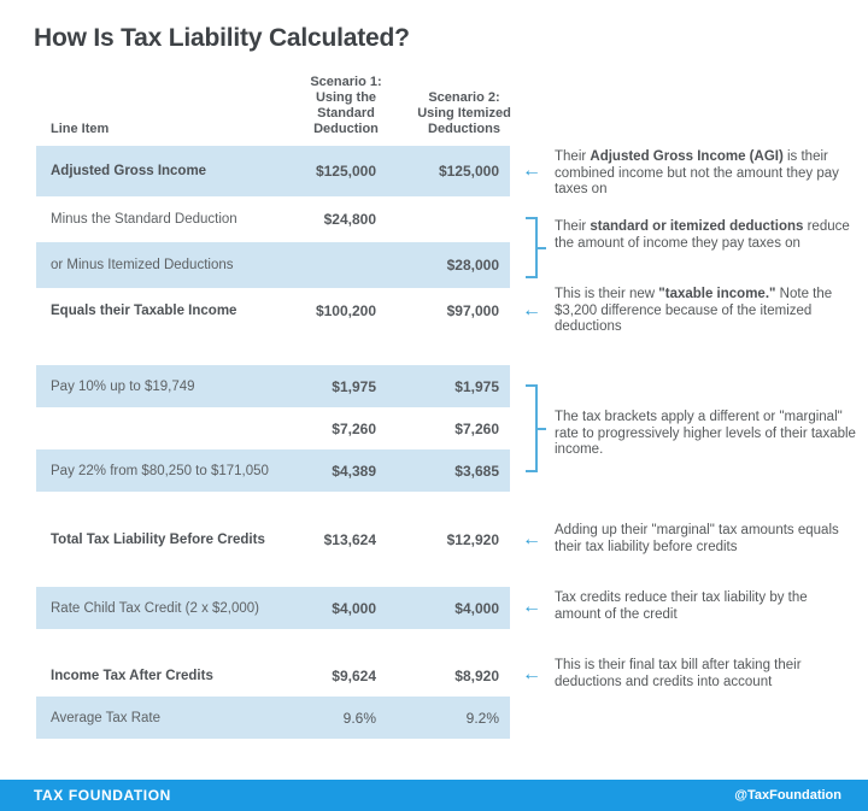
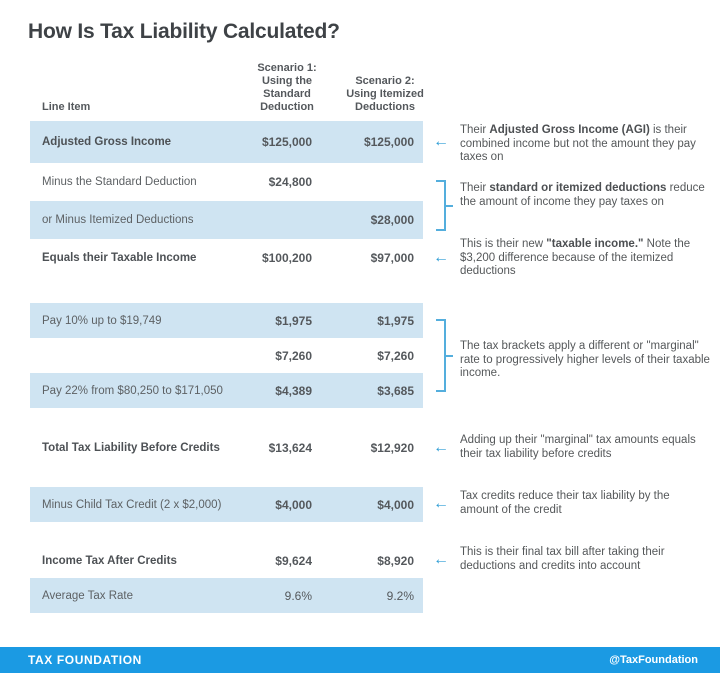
  How Is Tax Liability Calculated?
  Line Item
  Scenario 1:
  Using the
  Standard
  Deduction
  Scenario 2:
  Using Itemized
  Deductions
  Adjusted Gross Income
  $125,000
  $125,000
  Minus the Standard Deduction
  $24,800
  or Minus Itemized Deductions
  $28,000
  Equals their Taxable Income
  $100,200
  $97,000
  Pay 10% up to $19,749
  $1,975
  $1,975
  $7,260
  $7,260
  Pay 22% from $80,250 to $171,050
  $4,389
  $3,685
  Total Tax Liability Before Credits
  $13,624
  $12,920
- Rate Child Tax Credit (2 x $2,000)
+ Minus Child Tax Credit (2 x $2,000)
  $4,000
  $4,000
  Income Tax After Credits
  $9,624
  $8,920
  Average Tax Rate
  9.6%
  9.2%
  ←
  ←
  ←
  ←
  ←
  Their Adjusted Gross Income (AGI) is their combined income but not the amount they pay taxes on
  Their standard or itemized deductions reduce the amount of income they pay taxes on
  This is their new "taxable income." Note the $3,200 difference because of the itemized deductions
  The tax brackets apply a different or "marginal" rate to progressively higher levels of their taxable income.
  Adding up their "marginal" tax amounts equals their tax liability before credits
  Tax credits reduce their tax liability by the amount of the credit
  This is their final tax bill after taking their deductions and credits into account
  TAX FOUNDATION
  @TaxFoundation
